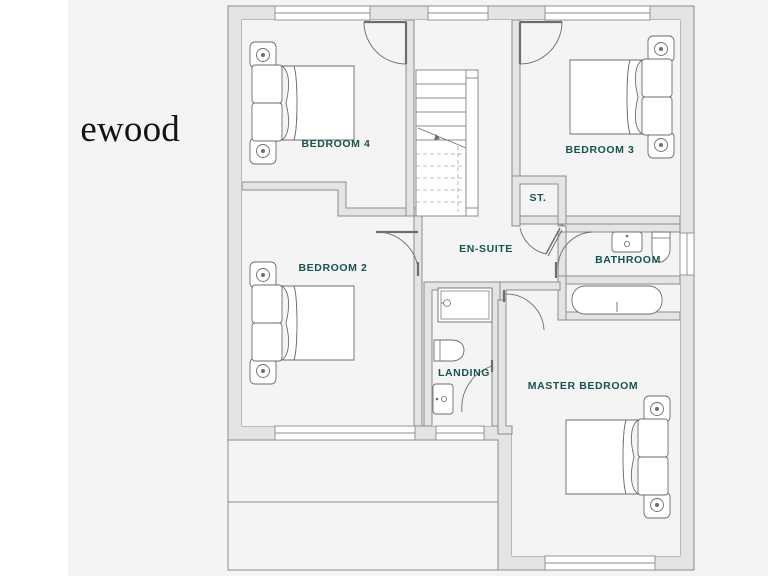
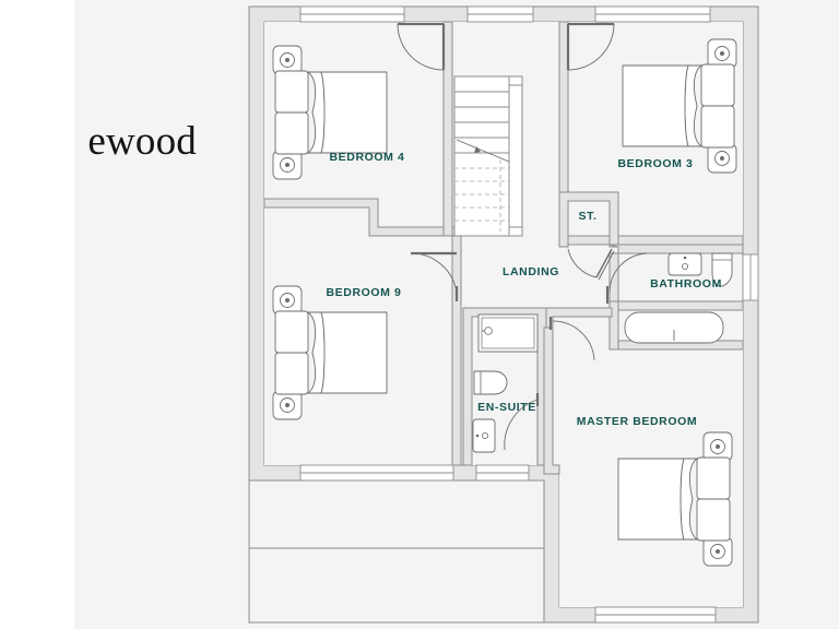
  ewood
  BEDROOM 4
  BEDROOM 3
- BEDROOM 2
+ BEDROOM 9
- EN-SUITE
+ LANDING
  ST.
  BATHROOM
- LANDING
+ EN-SUITE
  MASTER BEDROOM
